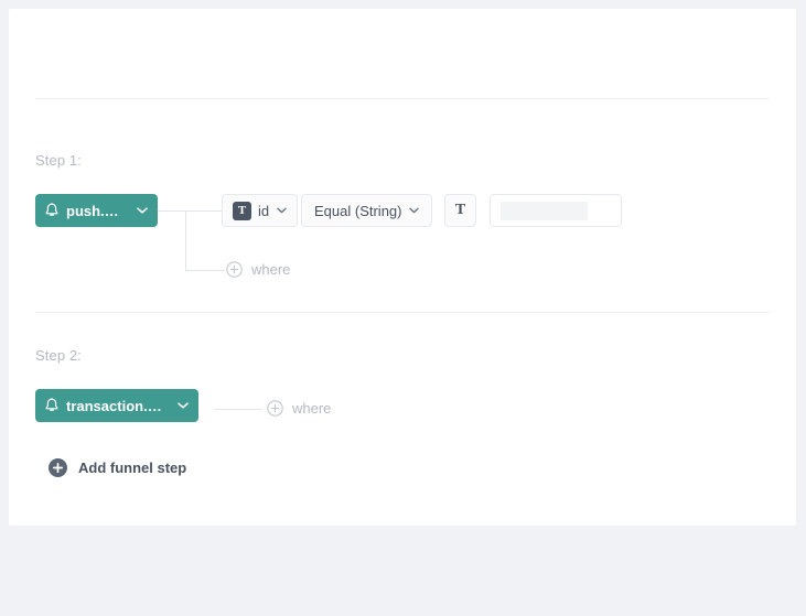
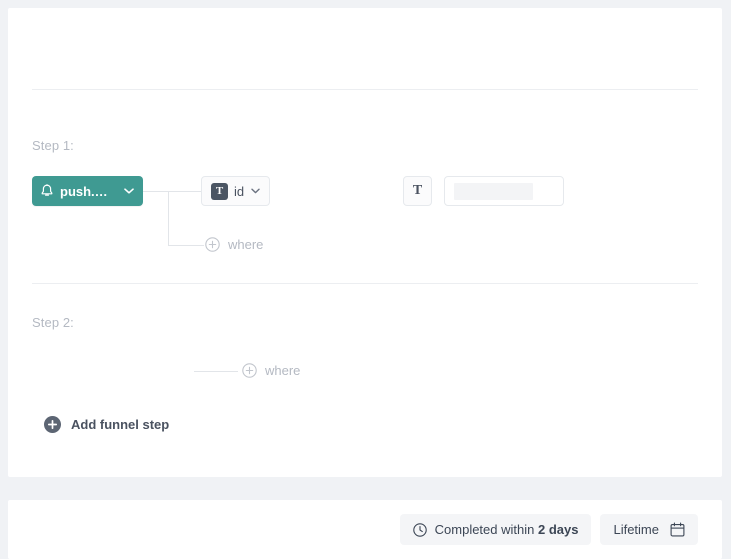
  Step 1:
  push.vie
  T
  id
- Equal (String)
  T
  where
  Step 2:
- transaction.c...
  where
  Add funnel step
+ Completed within 2 days
+ Lifetime
